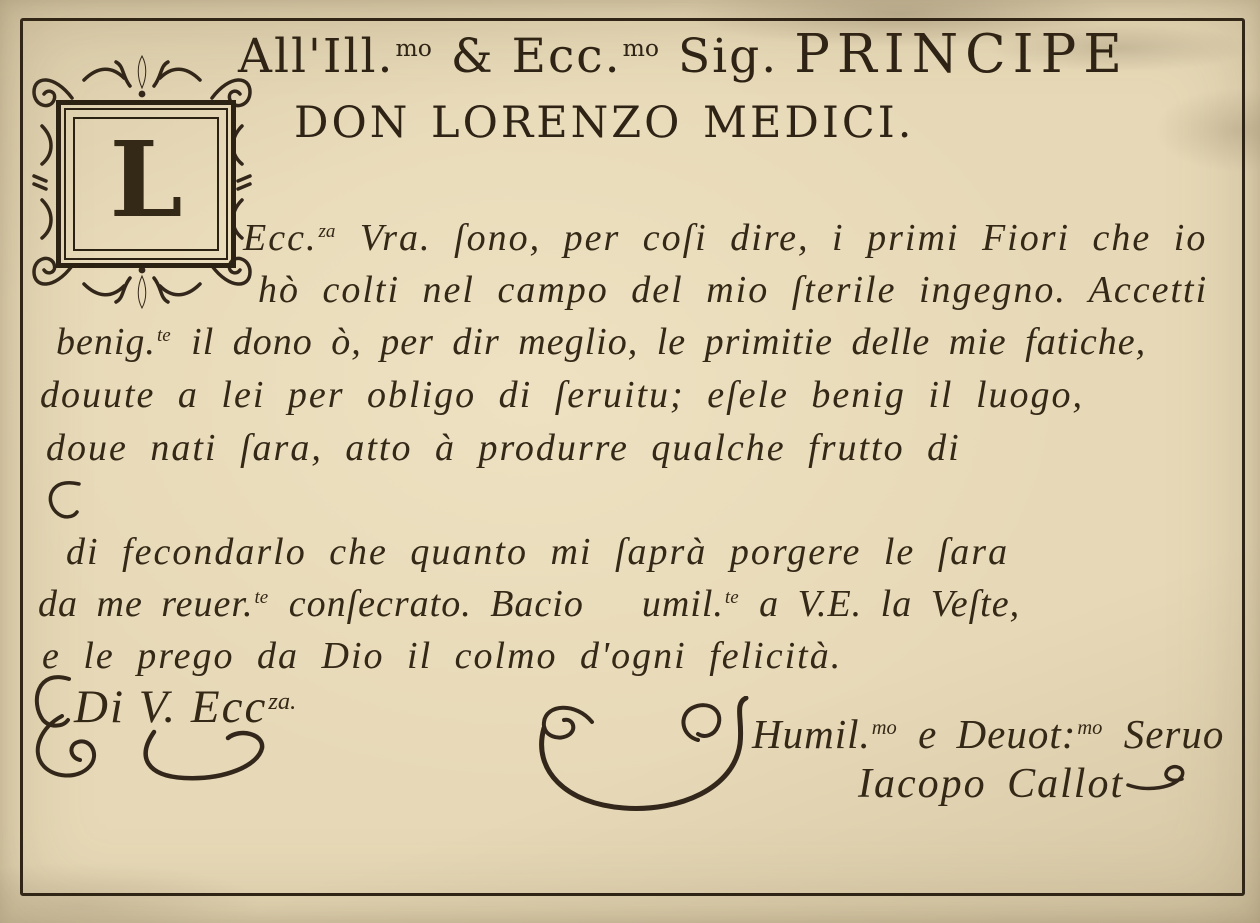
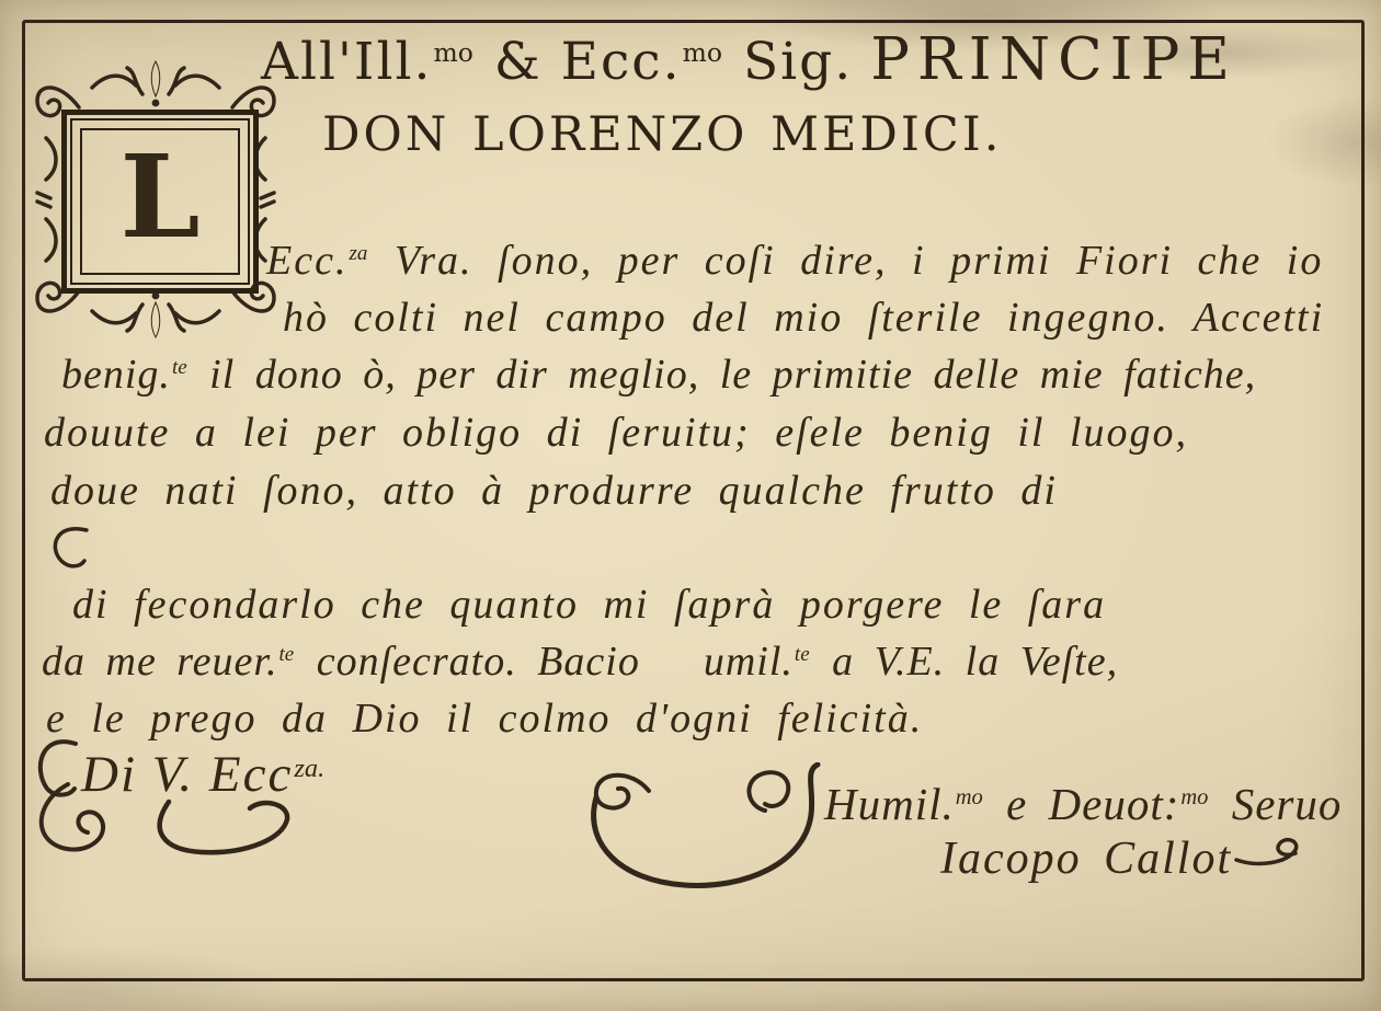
  L
  All'Ill.mo & Ecc.mo Sig. PRINCIPE
  DON LORENZO MEDICI.
  Ecc.za Vra. ſono, per coſi dire, i primi Fiori che io
  hò colti nel campo del mio ſterile ingegno. Accetti
  benig.te il dono ò, per dir meglio, le primitie delle mie fatiche,
  douute a lei per obligo di ſeruitu; eſele benig il luogo,
- doue nati ſara, atto à produrre qualche frutto di
+ doue nati ſono, atto à produrre qualche frutto di
  di fecondarlo che quanto mi ſaprà porgere le ſara
  da me reuer.te conſecrato. Bacio umil.te a V.E. la Veſte,
  e le prego da Dio il colmo d'ogni felicità.
  Di V. Eccza.
  Humil.mo e Deuot:mo Seruo
  Iacopo Callot
